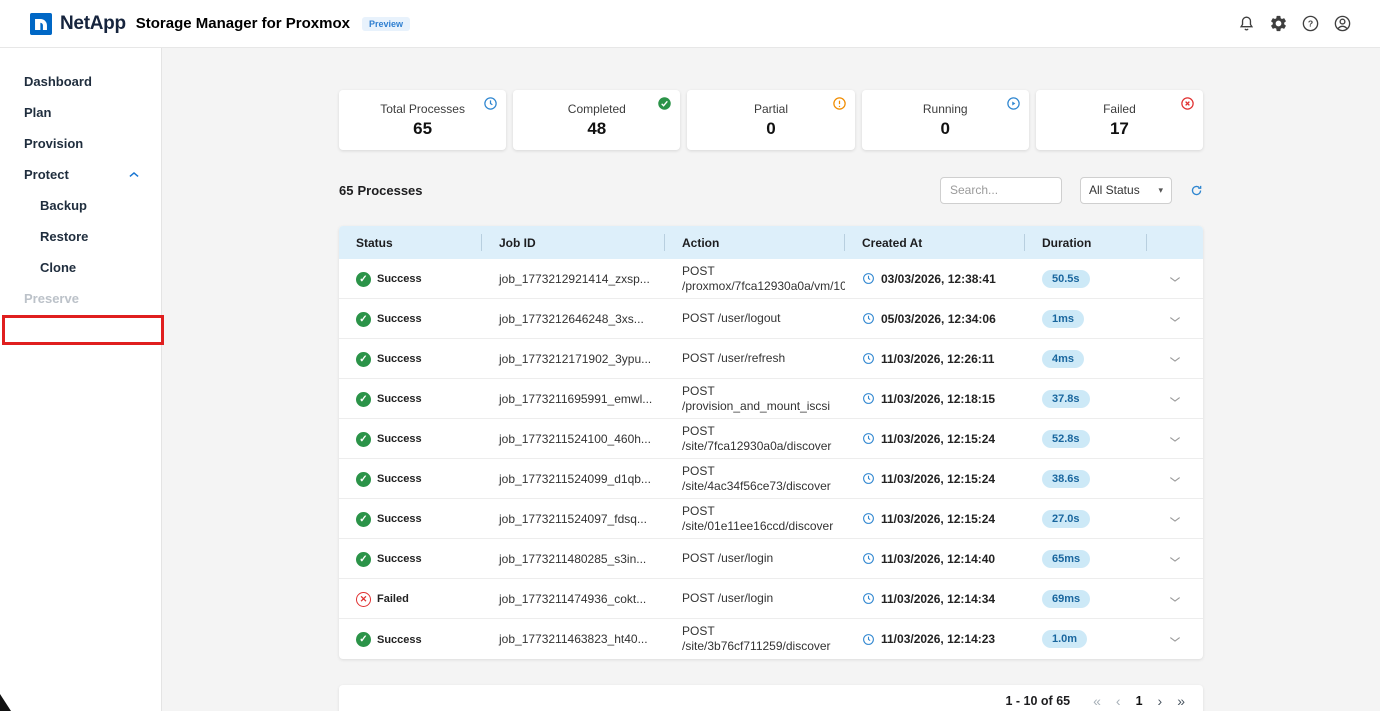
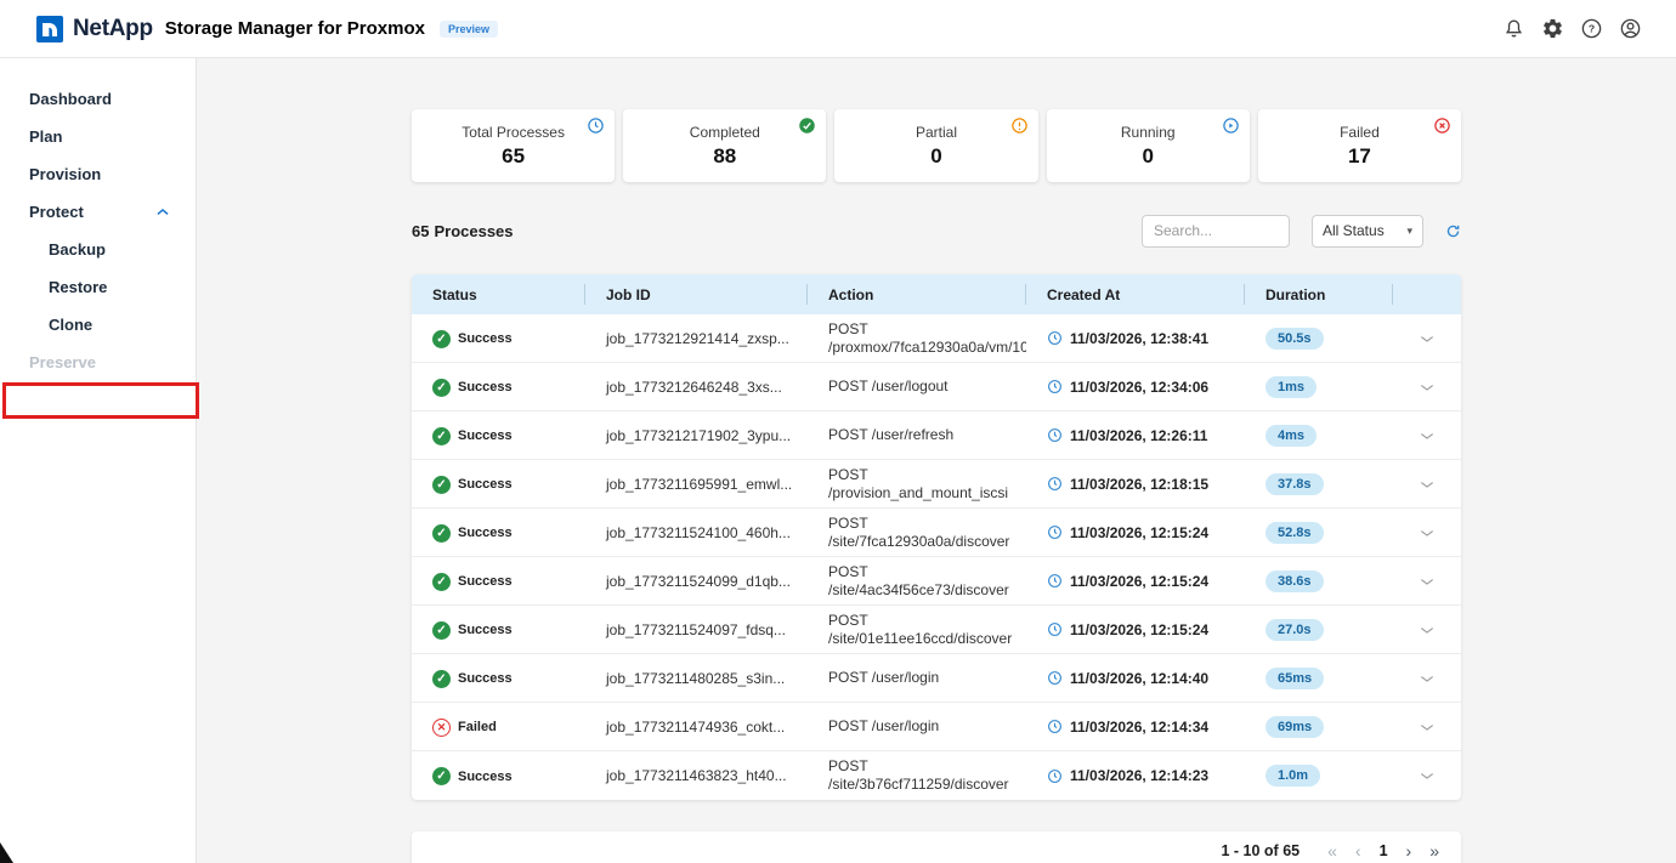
  NetApp
  Storage Manager for Proxmox
  Preview
  ?
  Dashboard
  Plan
  Provision
  Protect
  Backup
  Restore
  Clone
  Preserve
  Total Processes
  65
  Completed
- 48
+ 88
  Partial
  0
  Running
  0
  Failed
  17
  65 Processes
  Search...
  All Status
  ▾
  Status
  Job ID
  Action
  Created At
  Duration
  ✓
  Success
  job_1773212921414_zxsp...
  POST /proxmox/7fca12930a0a/vm/10
- 03/03/2026, 12:38:41
+ 11/03/2026, 12:38:41
  50.5s
  ✓
  Success
  job_1773212646248_3xs...
  POST /user/logout
- 05/03/2026, 12:34:06
+ 11/03/2026, 12:34:06
  1ms
  ✓
  Success
  job_1773212171902_3ypu...
  POST /user/refresh
  11/03/2026, 12:26:11
  4ms
  ✓
  Success
  job_1773211695991_emwl...
  POST /provision_and_mount_iscsi
  11/03/2026, 12:18:15
  37.8s
  ✓
  Success
  job_1773211524100_460h...
  POST /site/7fca12930a0a/discover
  11/03/2026, 12:15:24
  52.8s
  ✓
  Success
  job_1773211524099_d1qb...
  POST /site/4ac34f56ce73/discover
  11/03/2026, 12:15:24
  38.6s
  ✓
  Success
  job_1773211524097_fdsq...
  POST /site/01e11ee16ccd/discover
  11/03/2026, 12:15:24
  27.0s
  ✓
  Success
  job_1773211480285_s3in...
  POST /user/login
  11/03/2026, 12:14:40
  65ms
  ✕
  Failed
  job_1773211474936_cokt...
  POST /user/login
  11/03/2026, 12:14:34
  69ms
  ✓
  Success
  job_1773211463823_ht40...
  POST /site/3b76cf711259/discover
  11/03/2026, 12:14:23
  1.0m
  1 - 10 of 65
  «
  ‹
  1
  ›
  »
